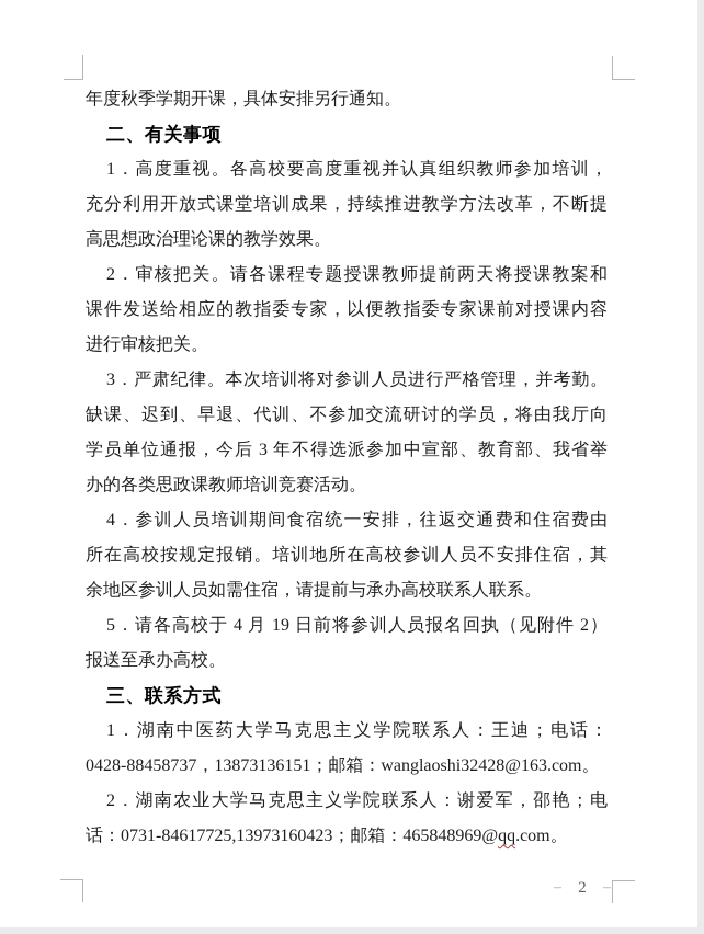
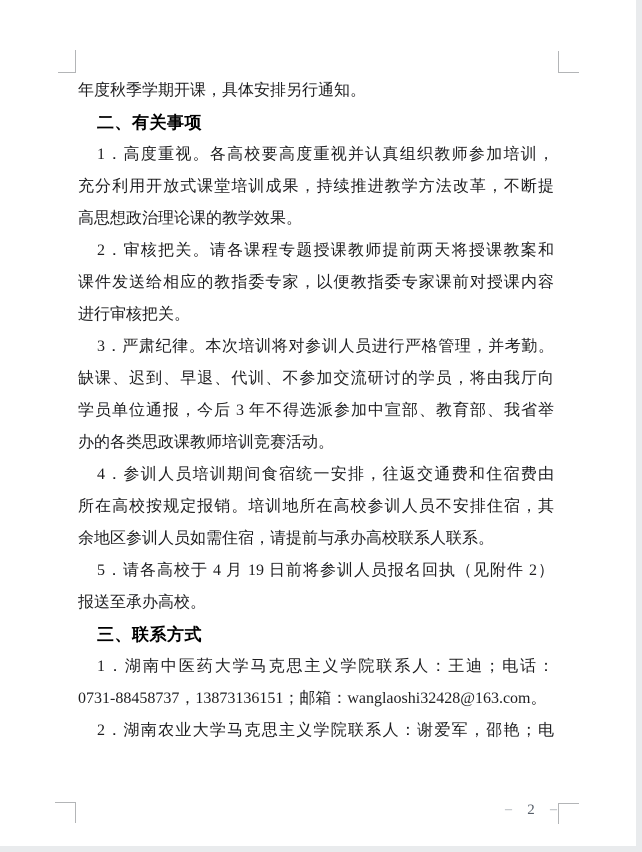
  年度秋季学期开课，具体安排另行通知。
  二、有关事项
  1．高度重视。各高校要高度重视并认真组织教师参加培训，
  充分利用开放式课堂培训成果，持续推进教学方法改革，不断提
  高思想政治理论课的教学效果。
  2．审核把关。请各课程专题授课教师提前两天将授课教案和
  课件发送给相应的教指委专家，以便教指委专家课前对授课内容
  进行审核把关。
  3．严肃纪律。本次培训将对参训人员进行严格管理，并考勤。
  缺课、迟到、早退、代训、不参加交流研讨的学员，将由我厅向
  学员单位通报，今后 3 年不得选派参加中宣部、教育部、我省举
  办的各类思政课教师培训竞赛活动。
  4．参训人员培训期间食宿统一安排，往返交通费和住宿费由
  所在高校按规定报销。培训地所在高校参训人员不安排住宿，其
  余地区参训人员如需住宿，请提前与承办高校联系人联系。
  5．请各高校于 4 月 19 日前将参训人员报名回执（见附件 2）
  报送至承办高校。
  三、联系方式
  1．湖南中医药大学马克思主义学院联系人：王迪；电话：
- 0428-88458737，13873136151；邮箱：wanglaoshi32428@163.com。
+ 0731-88458737，13873136151；邮箱：wanglaoshi32428@163.com。
  2．湖南农业大学马克思主义学院联系人：谢爱军，邵艳；电
- 话：0731-84617725,13973160423；邮箱：465848969@qq.com。
  –
  2
  –
